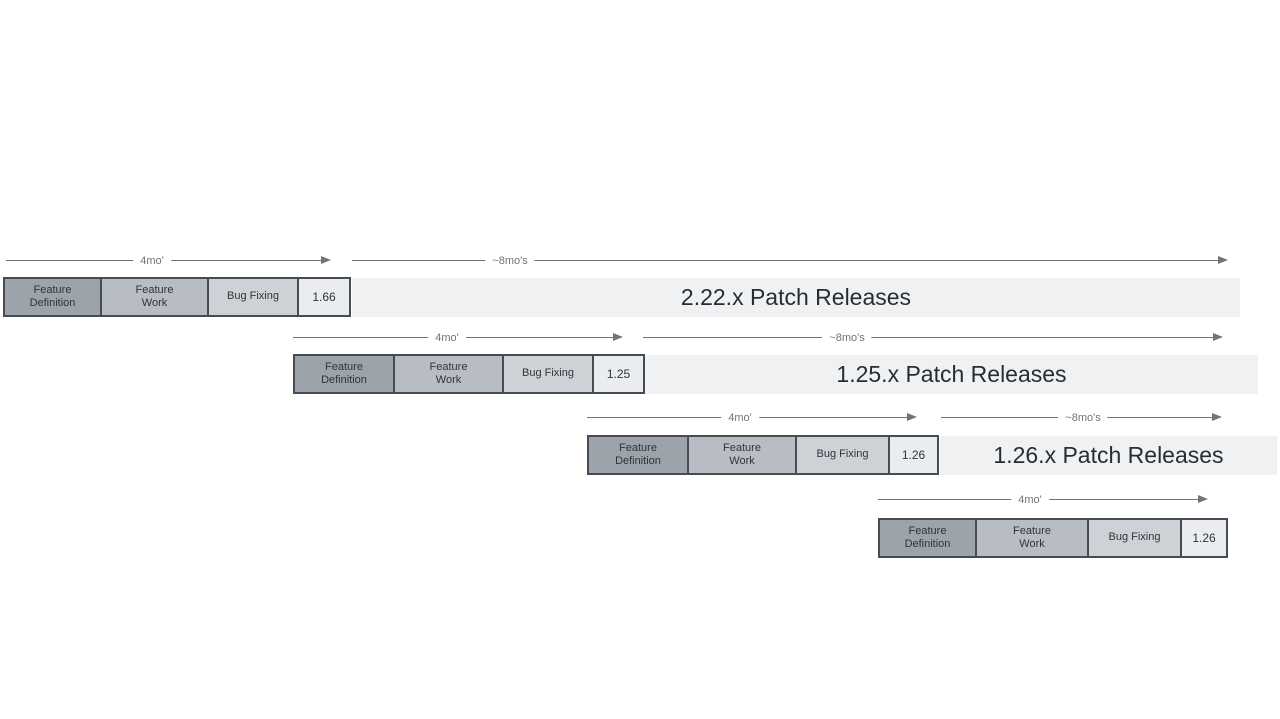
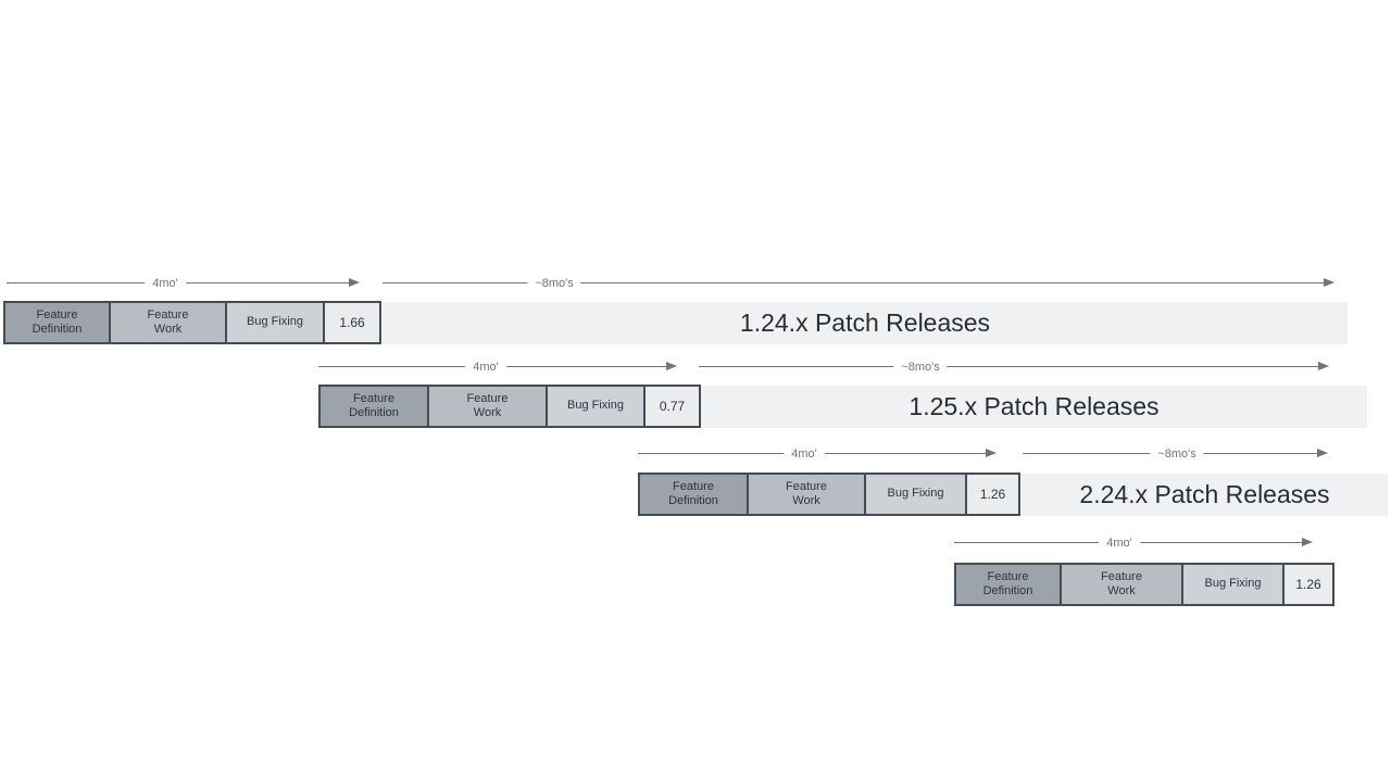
  4mo'
  ~8mo's
  Feature Definition
  Feature Work
  Bug Fixing
  1.66
- 2.22.x Patch Releases
+ 1.24.x Patch Releases
  4mo'
  ~8mo's
  Feature Definition
  Feature Work
  Bug Fixing
- 1.25
+ 0.77
  1.25.x Patch Releases
  4mo'
  ~8mo's
  Feature Definition
  Feature Work
  Bug Fixing
  1.26
- 1.26.x Patch Releases
+ 2.24.x Patch Releases
  4mo'
  Feature Definition
  Feature Work
  Bug Fixing
  1.26
